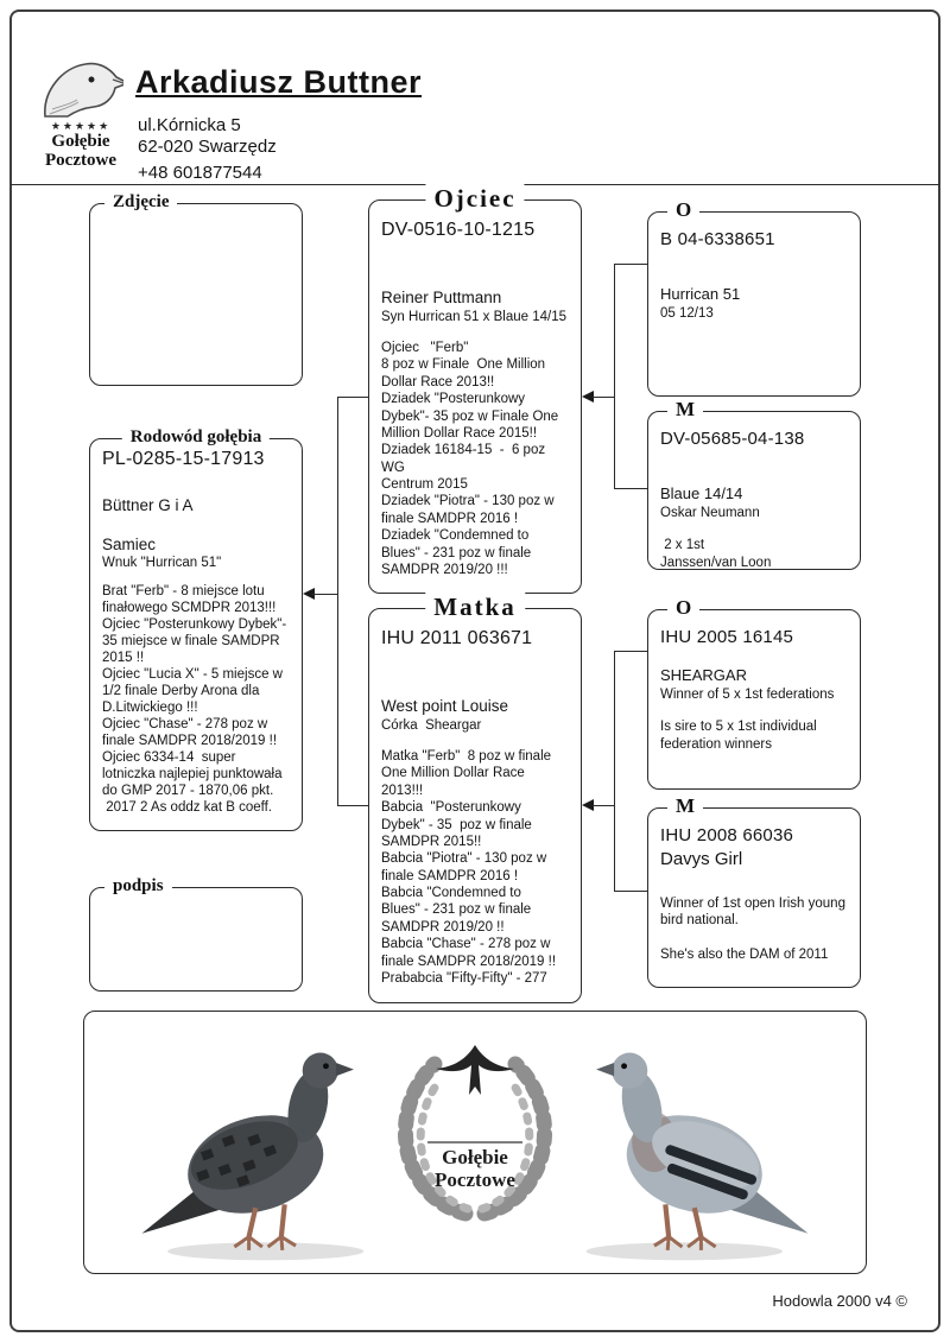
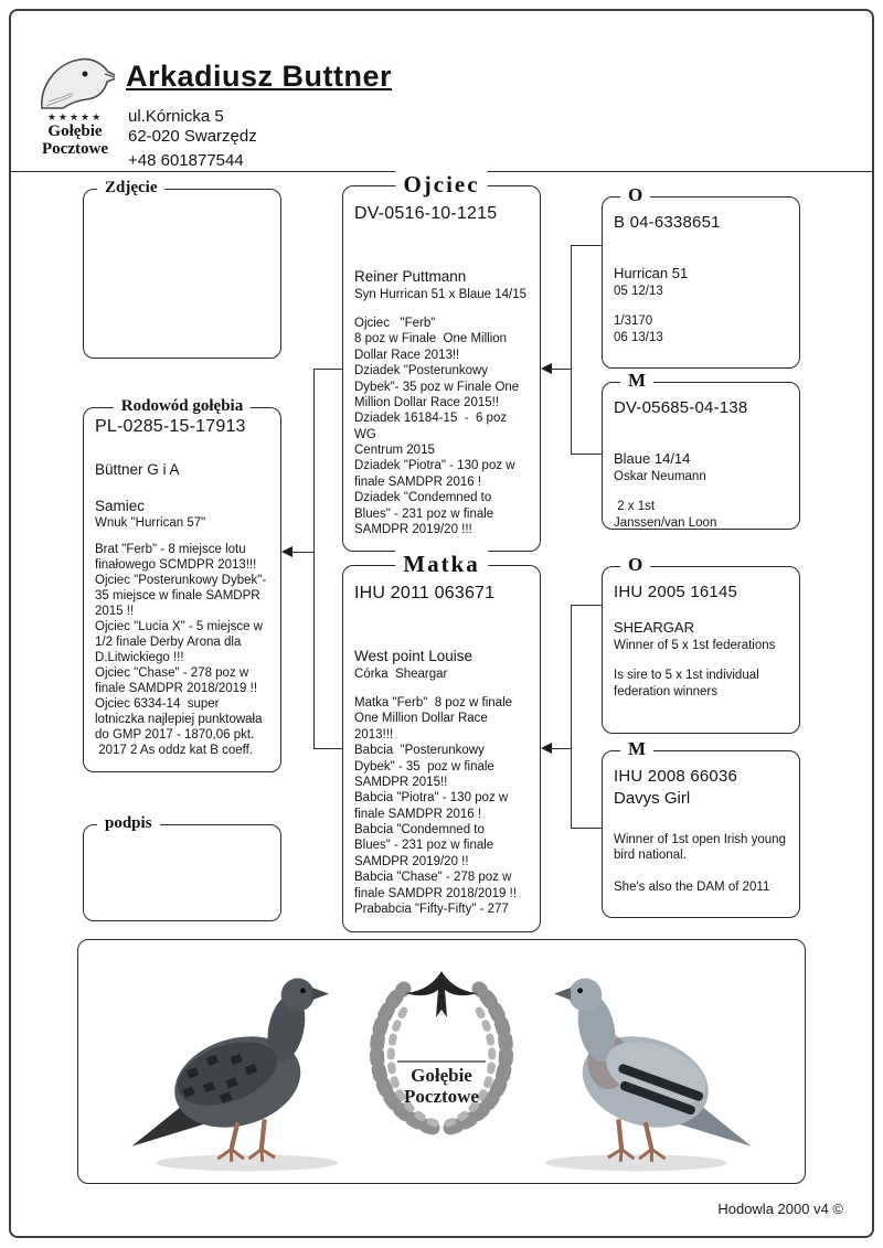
  ★★★★★
  Gołębie
  Pocztowe
  Arkadiusz Buttner
  ul.Kórnicka 5
  62-020 Swarzędz
  +48 601877544
  Zdjęcie
  Rodowód gołębia
  PL-0285-15-17913
  Büttner G i A
  Samiec
- Wnuk "Hurrican 51"
+ Wnuk "Hurrican 57"
  Brat "Ferb" - 8 miejsce lotu
  finałowego SCMDPR 2013!!!
  Ojciec "Posterunkowy Dybek"-
  35 miejsce w finale SAMDPR
  2015 !!
  Ojciec "Lucia X" - 5 miejsce w
  1/2 finale Derby Arona dla
  D.Litwickiego !!!
  Ojciec "Chase" - 278 poz w
  finale SAMDPR 2018/2019 !!
  Ojciec 6334-14 super
  lotniczka najlepiej punktowała
  do GMP 2017 - 1870,06 pkt.
  2017 2 As oddz kat B coeff.
  podpis
  Ojciec
  DV-0516-10-1215
  Reiner Puttmann
  Syn Hurrican 51 x Blaue 14/15
  Ojciec "Ferb"
  8 poz w Finale One Million
  Dollar Race 2013!!
  Dziadek "Posterunkowy
  Dybek"- 35 poz w Finale One
  Million Dollar Race 2015!!
  Dziadek 16184-15 - 6 poz
  WG
  Centrum 2015
  Dziadek "Piotra" - 130 poz w
  finale SAMDPR 2016 !
  Dziadek "Condemned to
  Blues" - 231 poz w finale
  SAMDPR 2019/20 !!!
  Matka
  IHU 2011 063671
  West point Louise
  Córka Sheargar
  Matka "Ferb" 8 poz w finale
  One Million Dollar Race
  2013!!!
  Babcia "Posterunkowy
  Dybek" - 35 poz w finale
  SAMDPR 2015!!
  Babcia "Piotra" - 130 poz w
  finale SAMDPR 2016 !
  Babcia "Condemned to
  Blues" - 231 poz w finale
  SAMDPR 2019/20 !!
  Babcia "Chase" - 278 poz w
  finale SAMDPR 2018/2019 !!
  Prababcia "Fifty-Fifty" - 277
  O
  B 04-6338651
  Hurrican 51
  05 12/13
+ 1/3170
+ 06 13/13
  M
  DV-05685-04-138
  Blaue 14/14
  Oskar Neumann
  2 x 1st
  Janssen/van Loon
  O
  IHU 2005 16145
  SHEARGAR
  Winner of 5 x 1st federations
  Is sire to 5 x 1st individual
  federation winners
  M
  IHU 2008 66036
  Davys Girl
  Winner of 1st open Irish young
  bird national.
  She's also the DAM of 2011
  Gołębie
  Pocztowe
  Hodowla 2000 v4 ©
